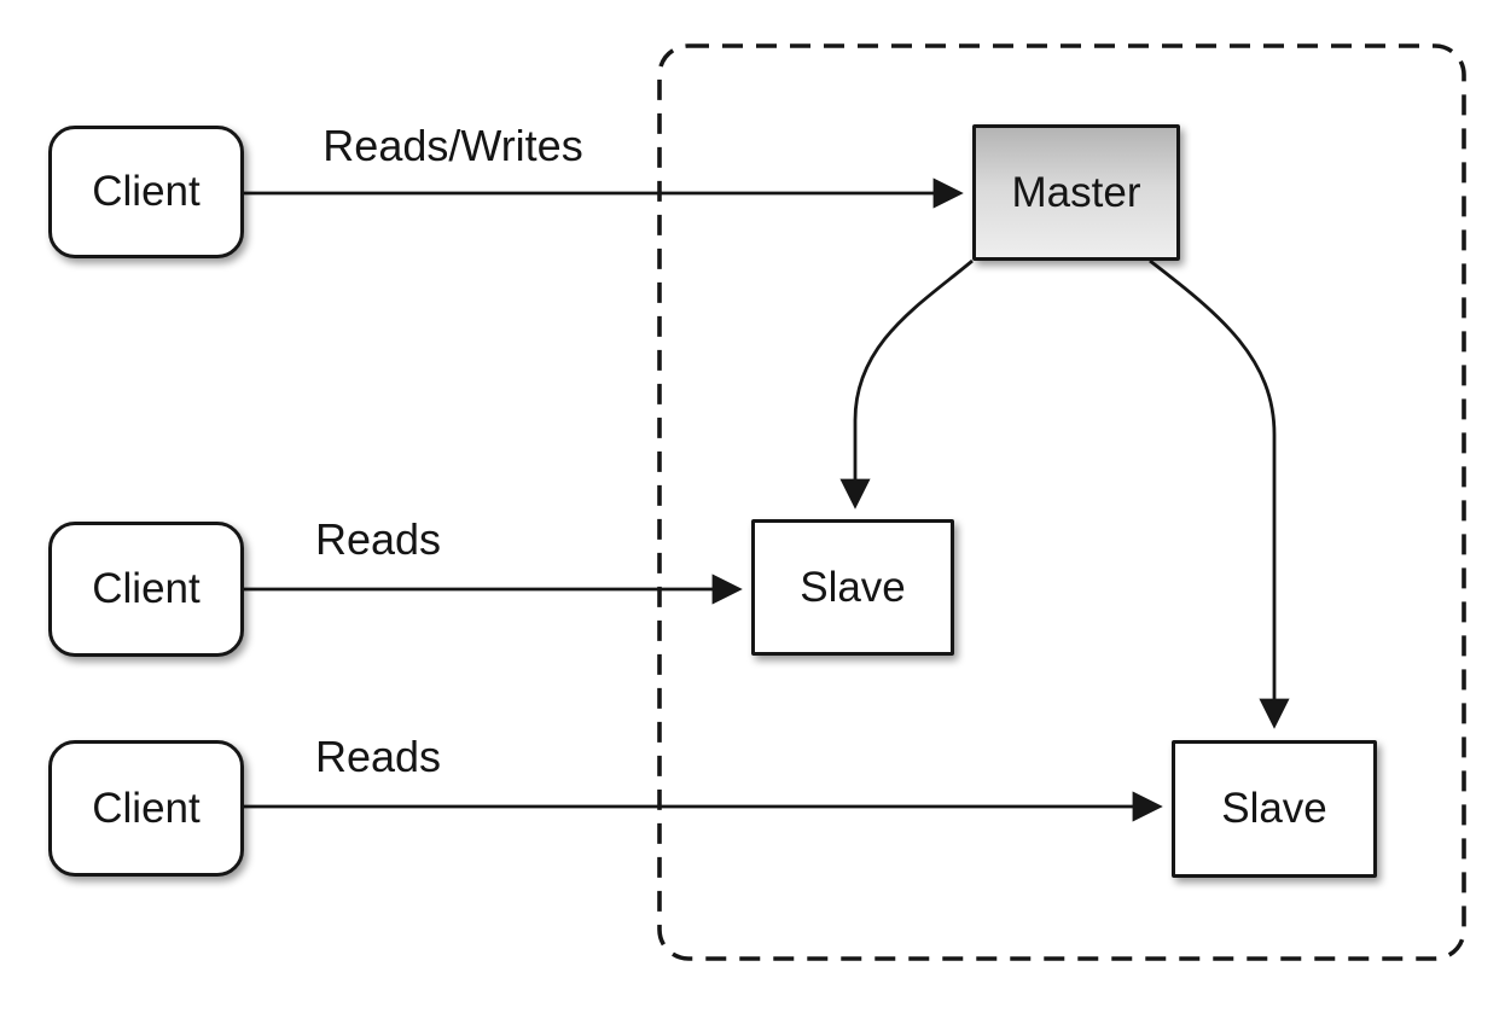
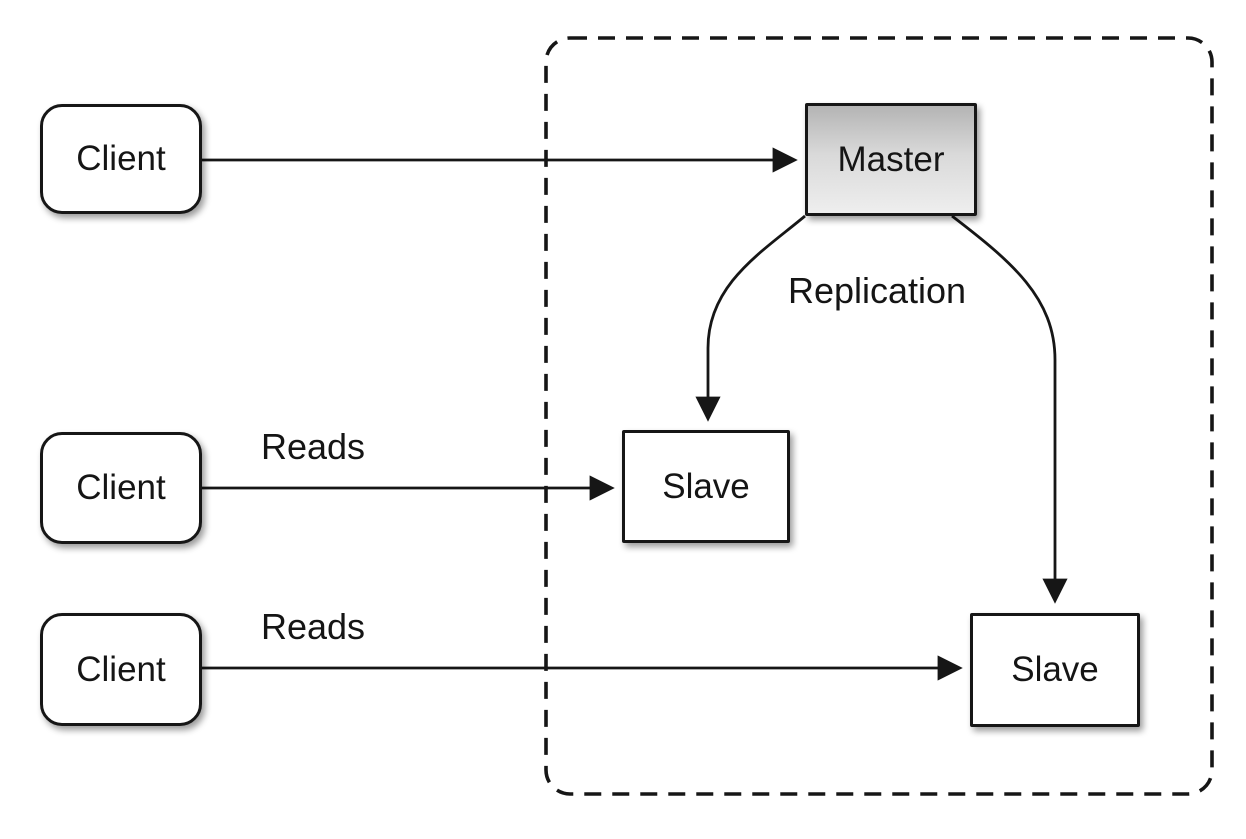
  Client
  Client
  Client
  Master
  Slave
  Slave
- Reads/Writes
  Reads
  Reads
+ Replication
